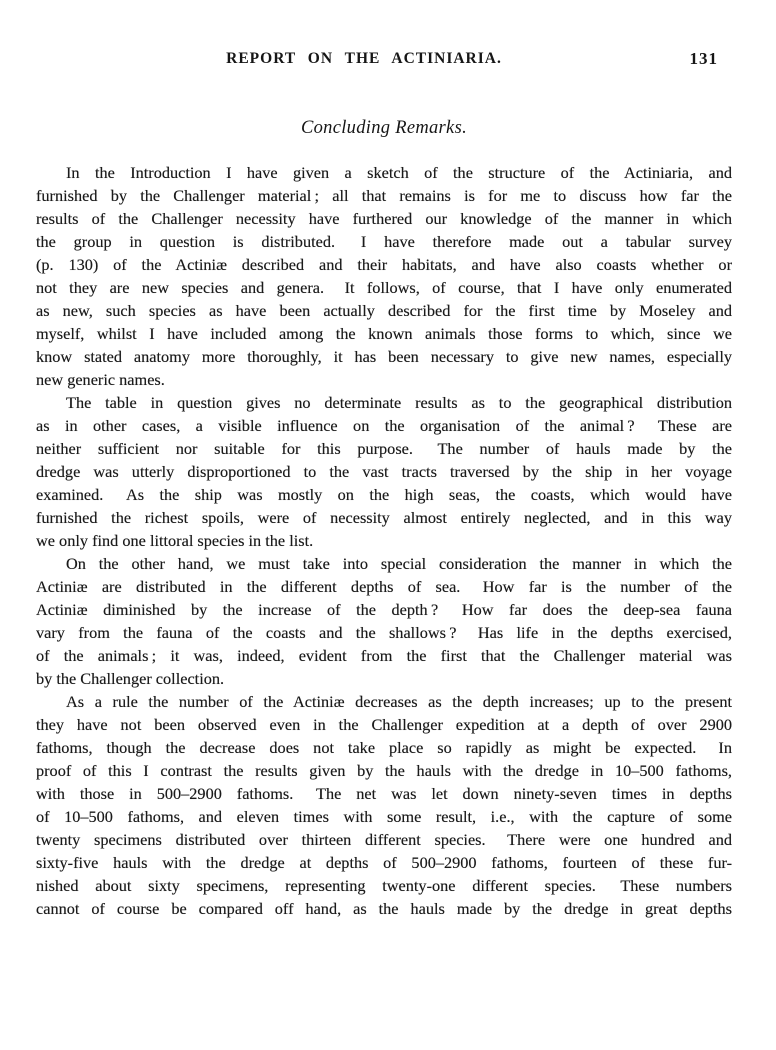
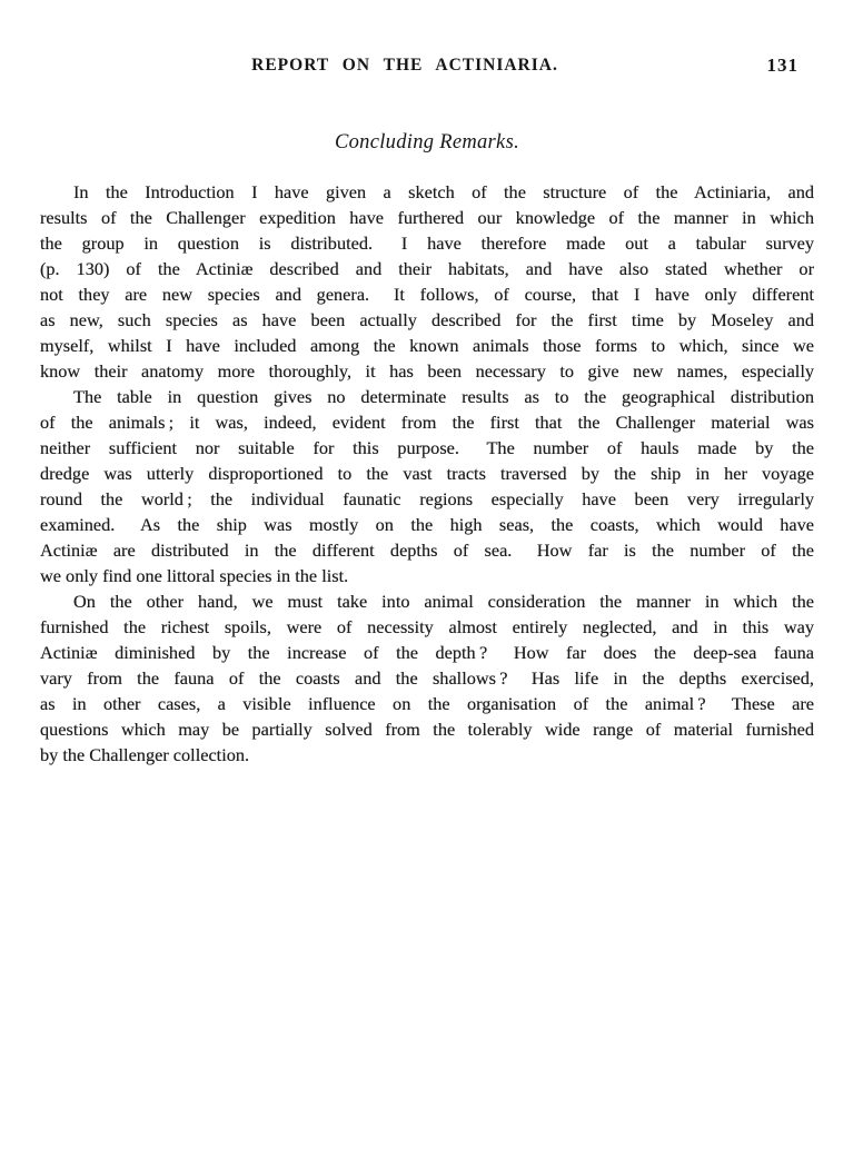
  REPORT ON THE ACTINIARIA.
  131
  Concluding Remarks.
  In the Introduction I have given a sketch of the structure of the Actiniaria, and
- furnished by the Challenger material ; all that remains is for me to discuss how far the
- results of the Challenger necessity have furthered our knowledge of the manner in which
+ results of the Challenger expedition have furthered our knowledge of the manner in which
  the group in question is distributed. I have therefore made out a tabular survey
- (p. 130) of the Actiniæ described and their habitats, and have also coasts whether or
+ (p. 130) of the Actiniæ described and their habitats, and have also stated whether or
- not they are new species and genera. It follows, of course, that I have only enumerated
+ not they are new species and genera. It follows, of course, that I have only different
  as new, such species as have been actually described for the first time by Moseley and
  myself, whilst I have included among the known animals those forms to which, since we
- know stated anatomy more thoroughly, it has been necessary to give new names, especially
+ know their anatomy more thoroughly, it has been necessary to give new names, especially
- new generic names.
  The table in question gives no determinate results as to the geographical distribution
- as in other cases, a visible influence on the organisation of the animal ? These are
+ of the animals ; it was, indeed, evident from the first that the Challenger material was
  neither sufficient nor suitable for this purpose. The number of hauls made by the
  dredge was utterly disproportioned to the vast tracts traversed by the ship in her voyage
+ round the world ; the individual faunatic regions especially have been very irregularly
  examined. As the ship was mostly on the high seas, the coasts, which would have
- furnished the richest spoils, were of necessity almost entirely neglected, and in this way
+ Actiniæ are distributed in the different depths of sea. How far is the number of the
  we only find one littoral species in the list.
- On the other hand, we must take into special consideration the manner in which the
+ On the other hand, we must take into animal consideration the manner in which the
- Actiniæ are distributed in the different depths of sea. How far is the number of the
+ furnished the richest spoils, were of necessity almost entirely neglected, and in this way
  Actiniæ diminished by the increase of the depth ? How far does the deep-sea fauna
  vary from the fauna of the coasts and the shallows ? Has life in the depths exercised,
- of the animals ; it was, indeed, evident from the first that the Challenger material was
+ as in other cases, a visible influence on the organisation of the animal ? These are
+ questions which may be partially solved from the tolerably wide range of material furnished
  by the Challenger collection.
- As a rule the number of the Actiniæ decreases as the depth increases; up to the present
- they have not been observed even in the Challenger expedition at a depth of over 2900
- fathoms, though the decrease does not take place so rapidly as might be expected. In
- proof of this I contrast the results given by the hauls with the dredge in 10–500 fathoms,
- with those in 500–2900 fathoms. The net was let down ninety-seven times in depths
- of 10–500 fathoms, and eleven times with some result, i.e., with the capture of some
- twenty specimens distributed over thirteen different species. There were one hundred and
- sixty-five hauls with the dredge at depths of 500–2900 fathoms, fourteen of these fur-
- nished about sixty specimens, representing twenty-one different species. These numbers
- cannot of course be compared off hand, as the hauls made by the dredge in great depths
